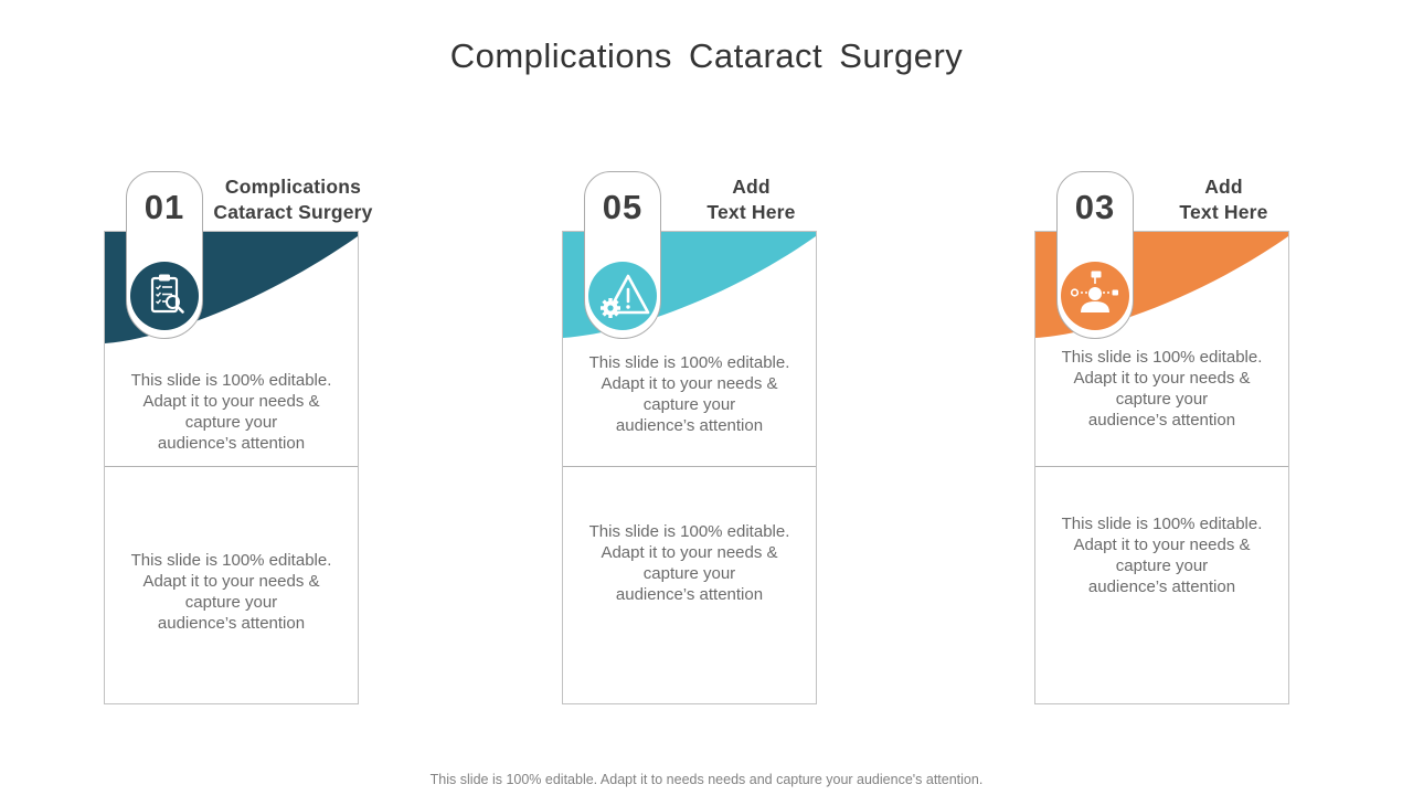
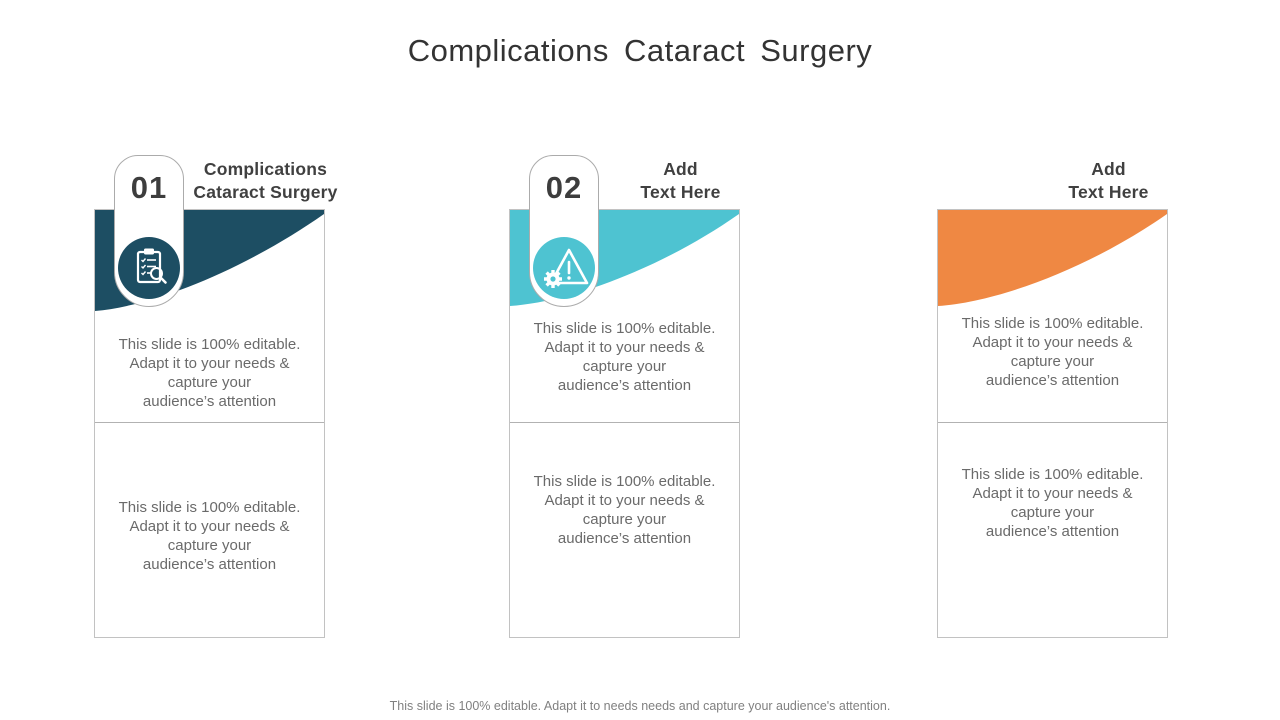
  Complications Cataract Surgery
  Complications
  Cataract Surgery
  This slide is 100% editable.
  Adapt it to your needs &
  capture your
  audience’s attention
  This slide is 100% editable.
  Adapt it to your needs &
  capture your
  audience’s attention
  01
  Add
  Text Here
  This slide is 100% editable.
  Adapt it to your needs &
  capture your
  audience’s attention
  This slide is 100% editable.
  Adapt it to your needs &
  capture your
  audience’s attention
- 05
+ 02
  Add
  Text Here
  This slide is 100% editable.
  Adapt it to your needs &
  capture your
  audience’s attention
  This slide is 100% editable.
  Adapt it to your needs &
  capture your
  audience’s attention
- 03
  This slide is 100% editable. Adapt it to needs needs and capture your audience's attention.
